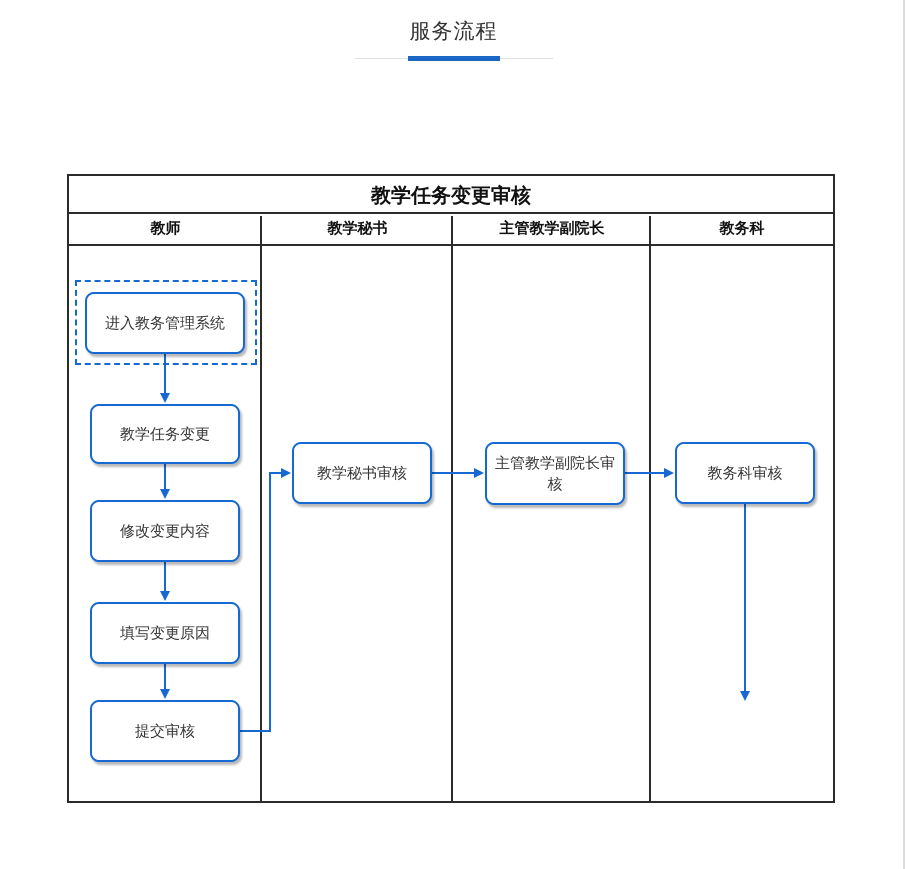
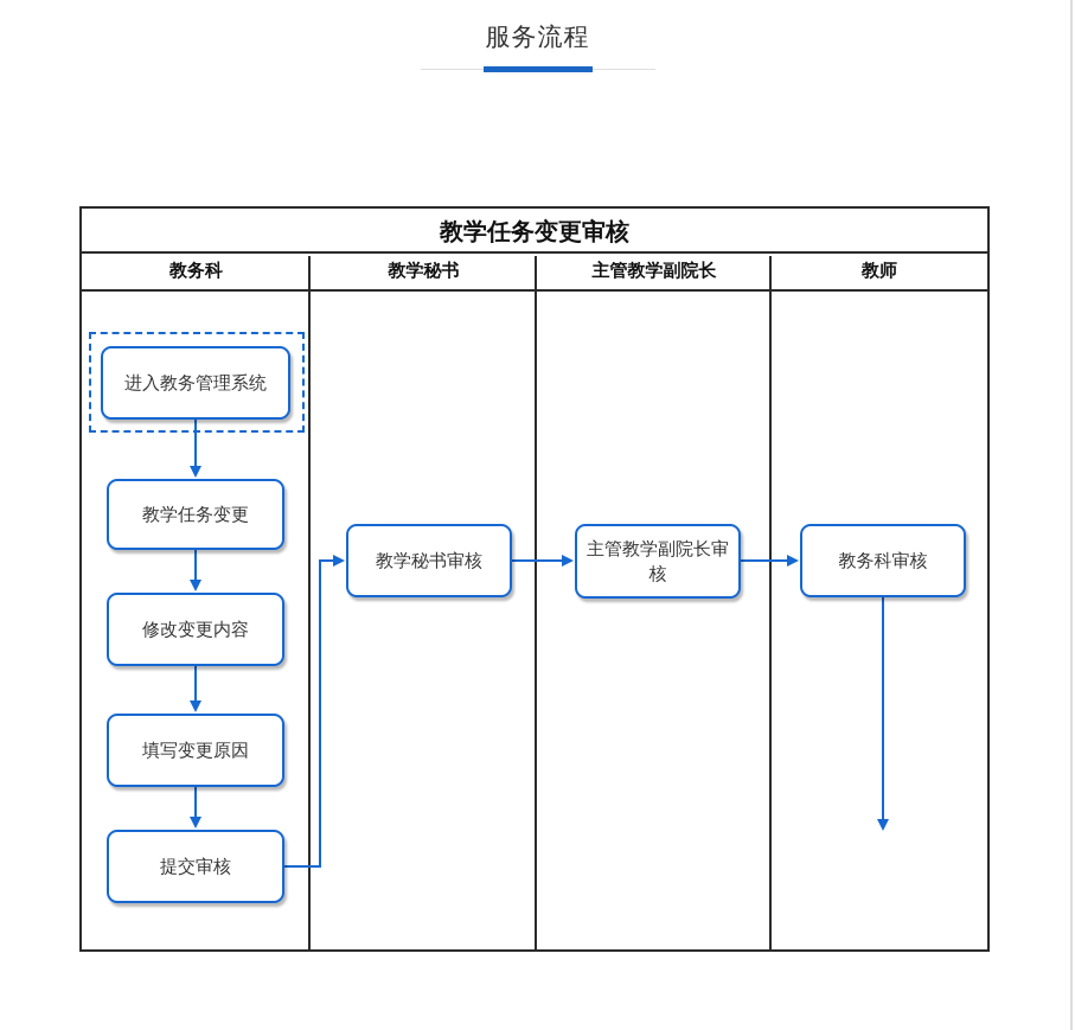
  服务流程
  教学任务变更审核
- 教师
+ 教务科
  教学秘书
  主管教学副院长
- 教务科
+ 教师
  进入教务管理系统
  教学任务变更
  修改变更内容
  填写变更原因
  提交审核
  教学秘书审核
  主管教学副院长审核
  教务科审核
